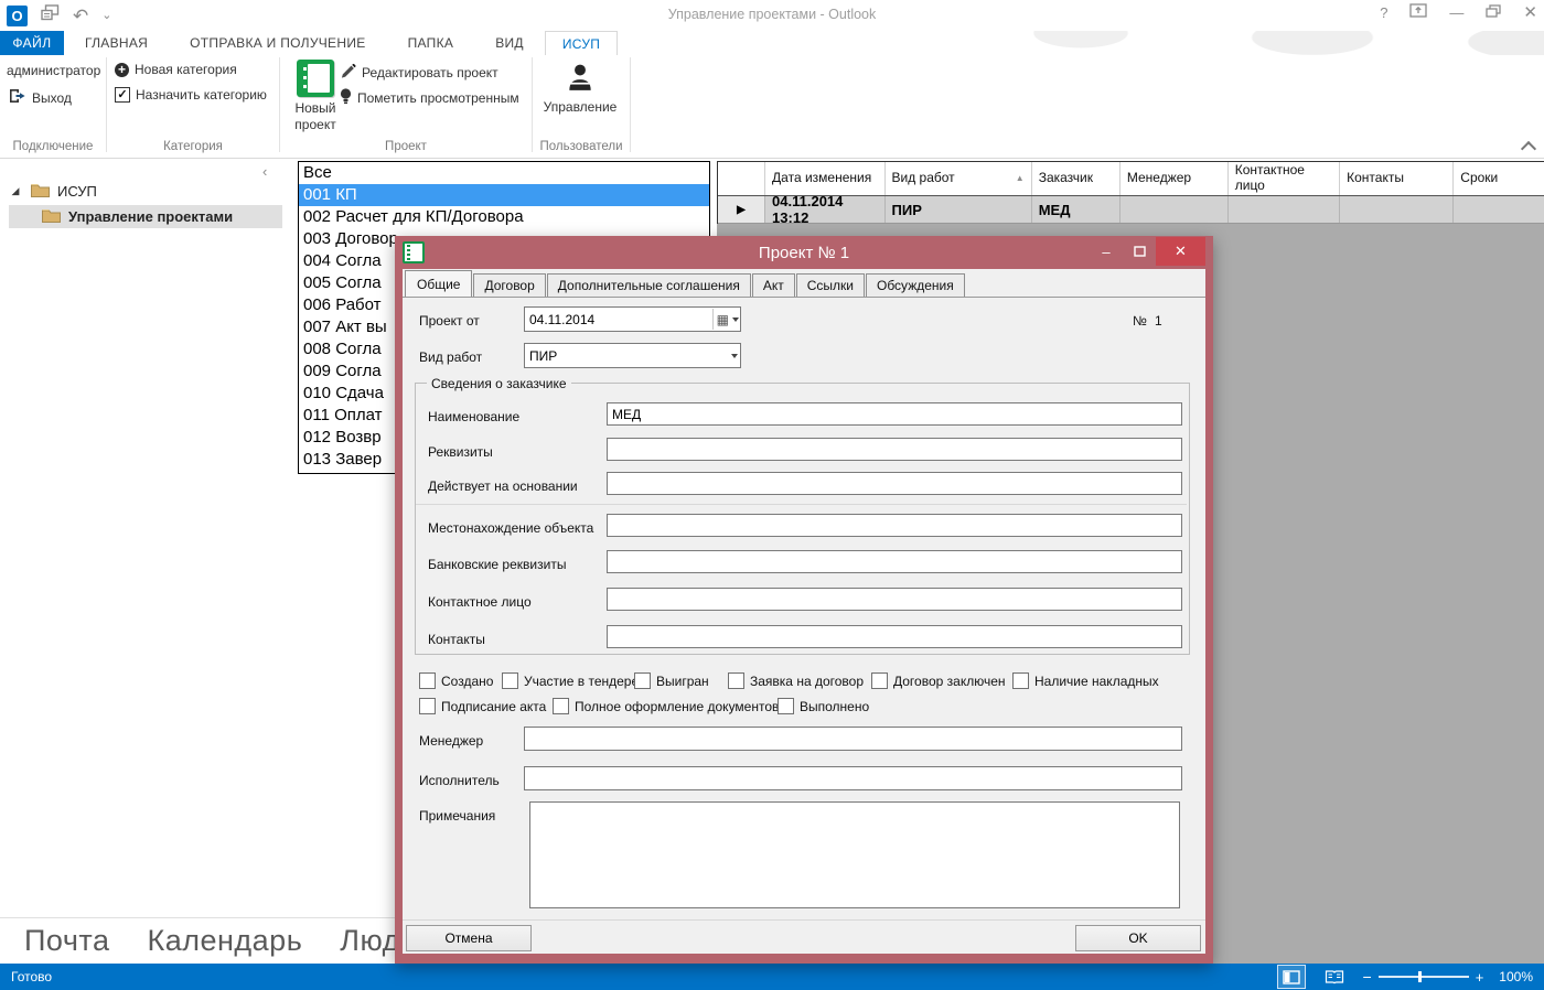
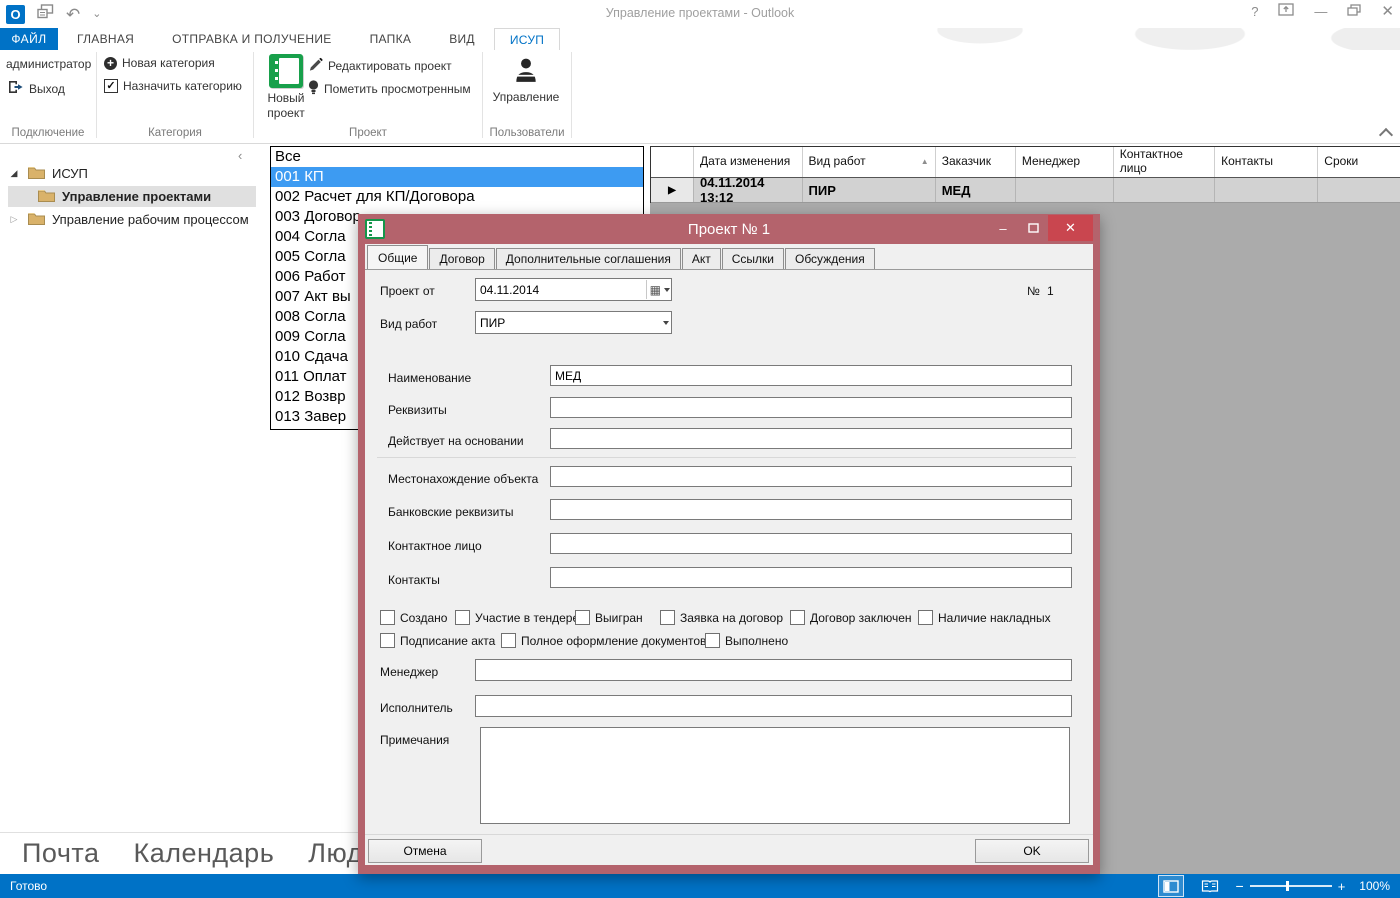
  Управление проектами - Outlook
  O
  ↶
  ⌄
  ?
  —
  ✕
  ФАЙЛ
  ГЛАВНАЯ
  ОТПРАВКА И ПОЛУЧЕНИЕ
  ПАПКА
  ВИД
  ИСУП
  администратор
  Выход
  Подключение
  +
  Новая категория
  ✓
  Назначить категорию
  Категория
  Новый проект
  Редактировать проект
  Пометить просмотренным
  Проект
  Управление
  Пользователи
  ‹
  ◢
  ИСУП
  Управление проектами
+ ▷
+ Управление рабочим процессом
  Все
  001 КП
  002 Расчет для КП/Договора
  003 Договор
  004 Согла
  005 Согла
  006 Работ
  007 Акт вы
  008 Согла
  009 Согла
  010 Сдача
  011 Оплат
  012 Возвр
  013 Завер
  Дата изменения
  Вид работ
  ▲
  Заказчик
  Менеджер
  Контактное лицо
  Контакты
  Сроки
  ▶
  04.11.2014 13:12
  ПИР
  МЕД
  Почта
  Календарь
  Люд
  Готово
  −
  +
  100%
  Проект № 1
  –
  ✕
  Общие
  Договор
  Дополнительные соглашения
  Акт
  Ссылки
  Обсуждения
  Проект от
  04.11.2014
  ▦
  №
  1
  Вид работ
  ПИР
- Сведения о заказчике
  Наименование
  МЕД
  Реквизиты
  Действует на основании
  Местонахождение объекта
  Банковские реквизиты
  Контактное лицо
  Контакты
  Создано
  Участие в тендер
  Выигран
  Заявка на договор
  Договор заключен
  Наличие накладных
  Подписание акта
  Полное оформление документов
  Выполнено
  Менеджер
  Исполнитель
  Примечания
  Отмена
  OK
